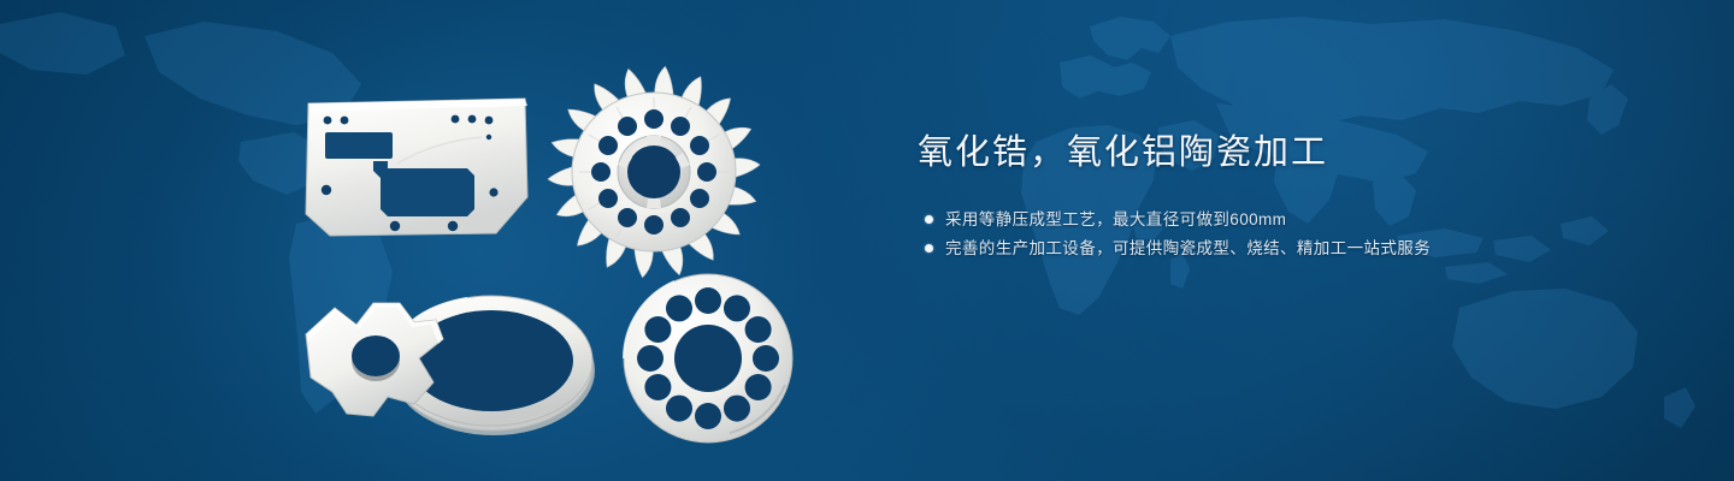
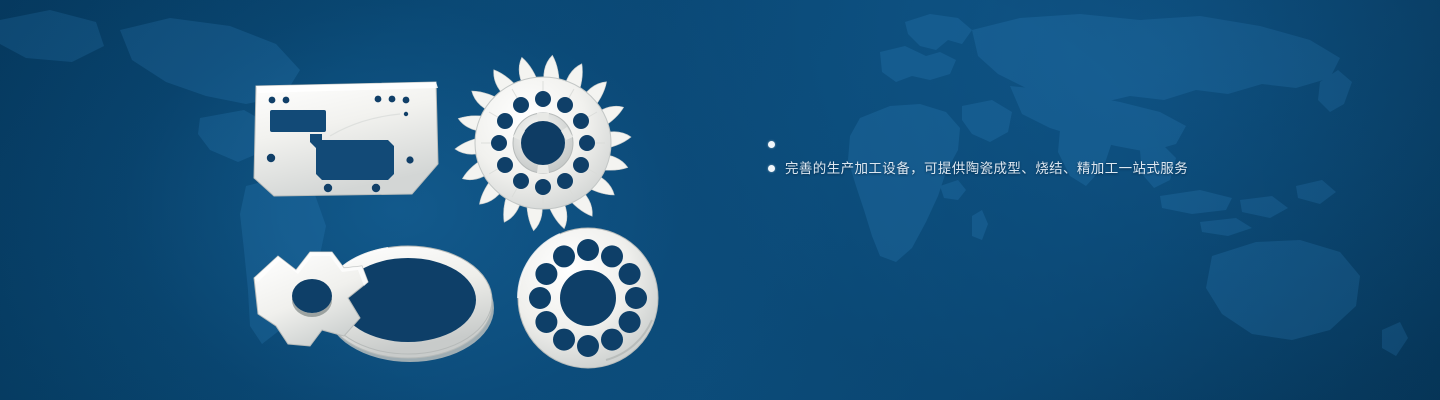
- 氧化锆，氧化铝陶瓷加工
- 采用等静压成型工艺，最大直径可做到600mm
  完善的生产加工设备，可提供陶瓷成型、烧结、精加工一站式服务
